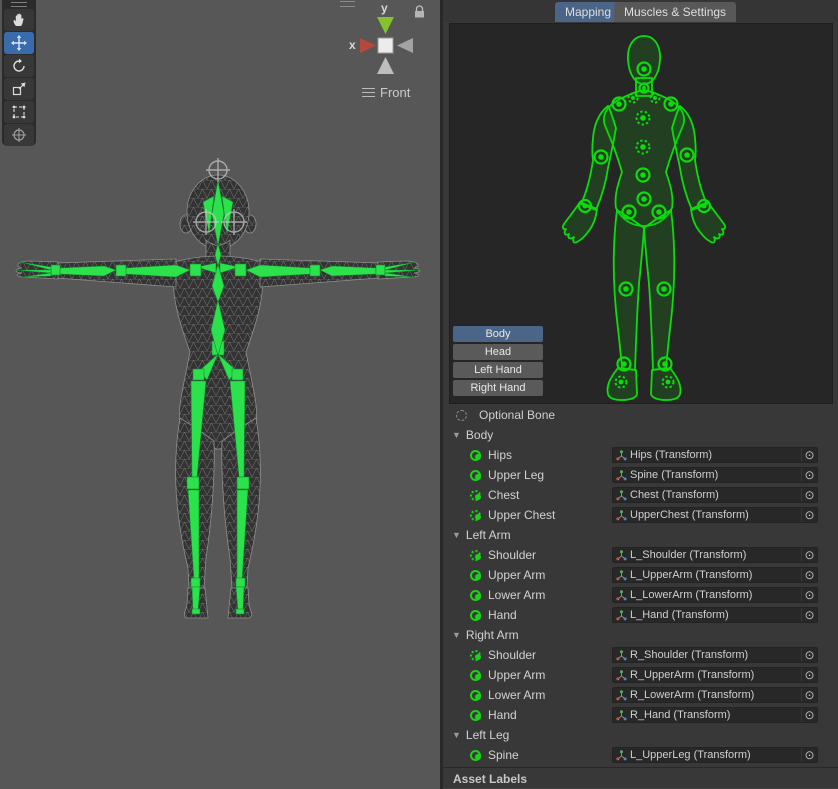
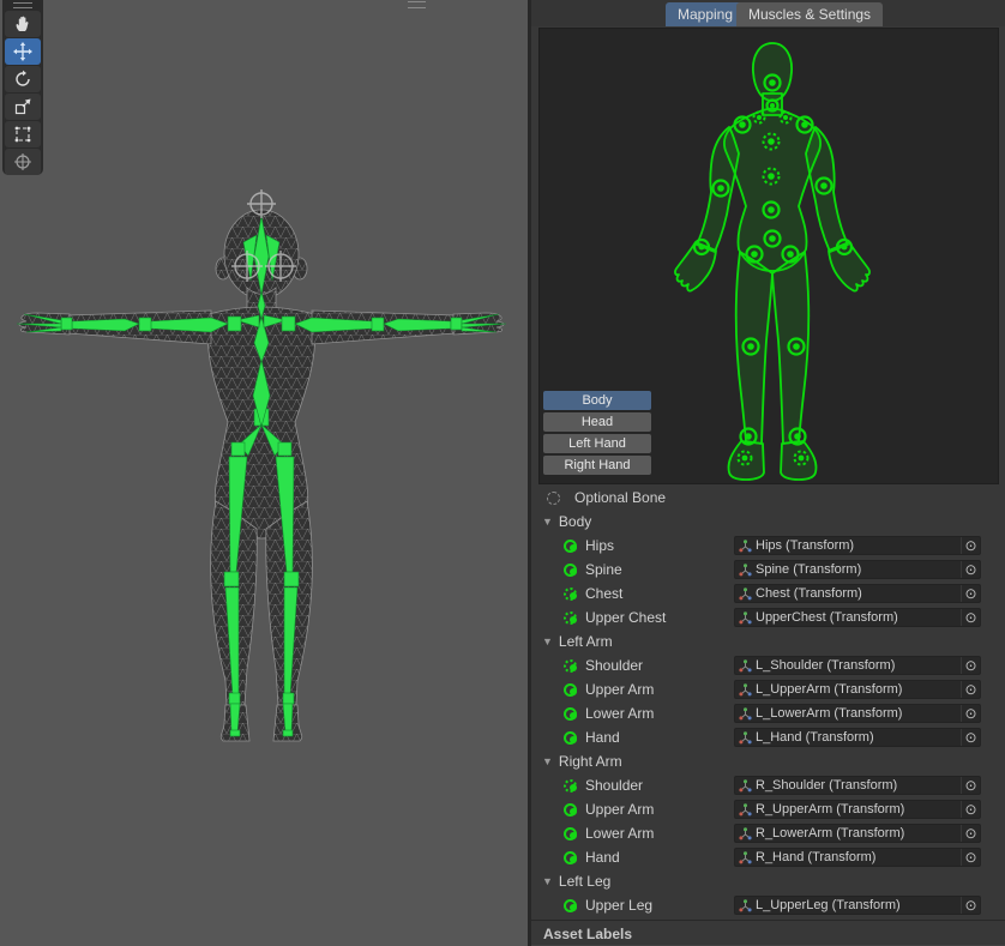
- y
- x
- Front
  Mapping
  Muscles & Settings
  Body
  Head
  Left Hand
  Right Hand
  Optional Bone
  ▼
  Body
  Hips
  Hips (Transform)
  ⊙
- Upper Leg
+ Spine
  Spine (Transform)
  ⊙
  Chest
  Chest (Transform)
  ⊙
  Upper Chest
  UpperChest (Transform)
  ⊙
  ▼
  Left Arm
  Shoulder
  L_Shoulder (Transform)
  ⊙
  Upper Arm
  L_UpperArm (Transform)
  ⊙
  Lower Arm
  L_LowerArm (Transform)
  ⊙
  Hand
  L_Hand (Transform)
  ⊙
  ▼
  Right Arm
  Shoulder
  R_Shoulder (Transform)
  ⊙
  Upper Arm
  R_UpperArm (Transform)
  ⊙
  Lower Arm
  R_LowerArm (Transform)
  ⊙
  Hand
  R_Hand (Transform)
  ⊙
  ▼
  Left Leg
- Spine
+ Upper Leg
  L_UpperLeg (Transform)
  ⊙
  Asset Labels
